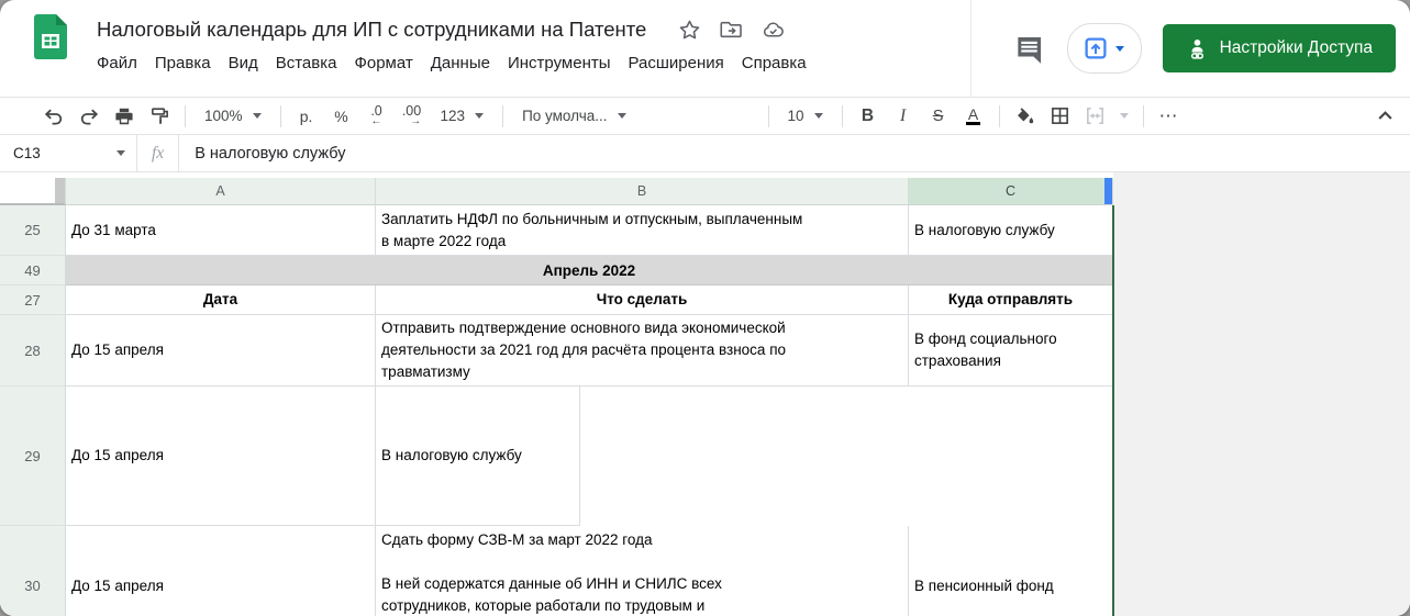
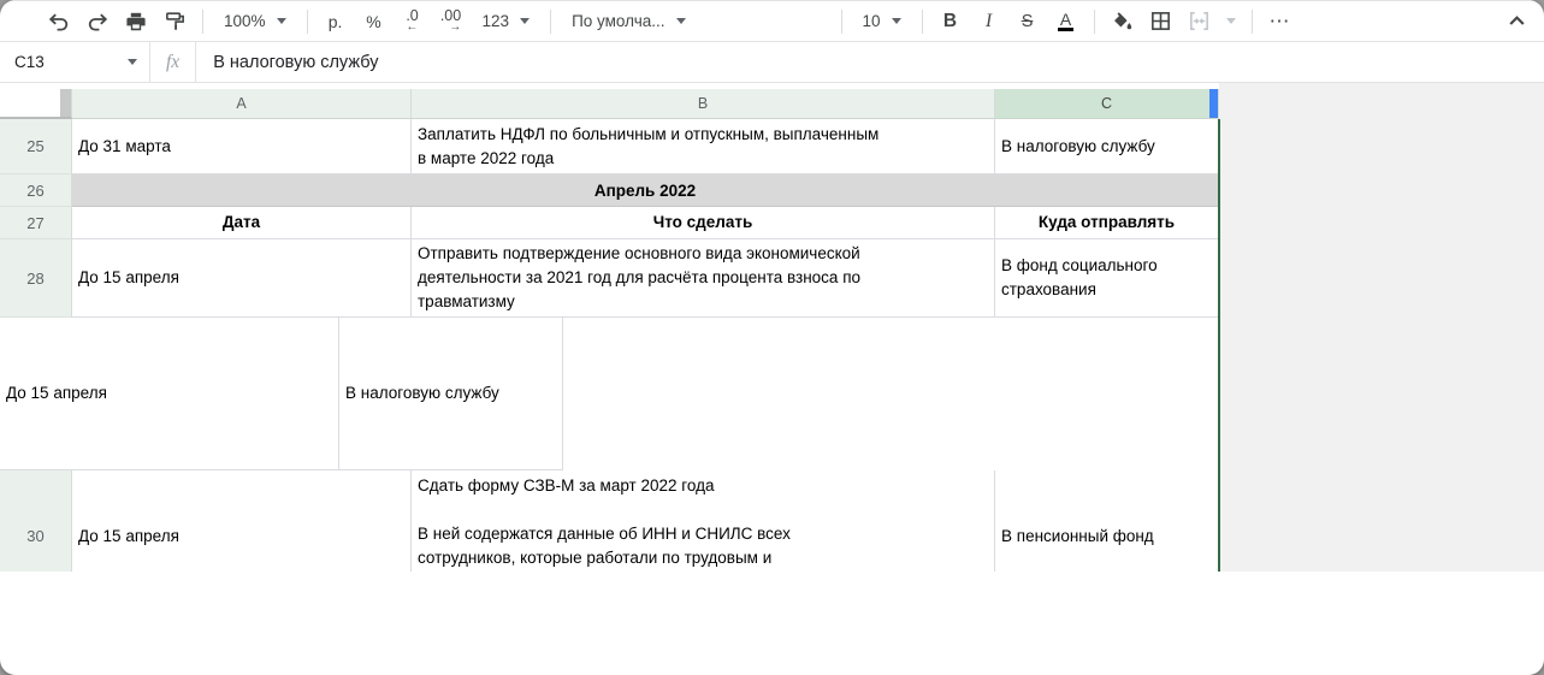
- Налоговый календарь для ИП с сотрудниками на Патенте
- Файл
- Правка
- Вид
- Вставка
- Формат
- Данные
- Инструменты
- Расширения
- Справка
- Настройки Доступа
  100%
  р.
  %
  .0
  ←
  .00
  →
  123
  По умолча...
  10
  B
  I
  S
  A
  ⋯
  C13
  fx
  В налоговую службу
  A
  B
  C
  25
  До 31 марта
  Заплатить НДФЛ по больничным и отпускным, выплаченным
  в марте 2022 года
  В налоговую службу
- 49
+ 26
  Апрель 2022
  27
  Дата
  Что сделать
  Куда отправлять
  28
  До 15 апреля
  Отправить подтверждение основного вида экономической
  деятельности за 2021 год для расчёта процента взноса по
  травматизму
  В фонд социального страхования
- 29
  До 15 апреля
  В налоговую службу
  30
  До 15 апреля
  Сдать форму СЗВ-М за март 2022 года
  В ней содержатся данные об ИНН и СНИЛС всех
  сотрудников, которые работали по трудовым и
  В пенсионный фонд
